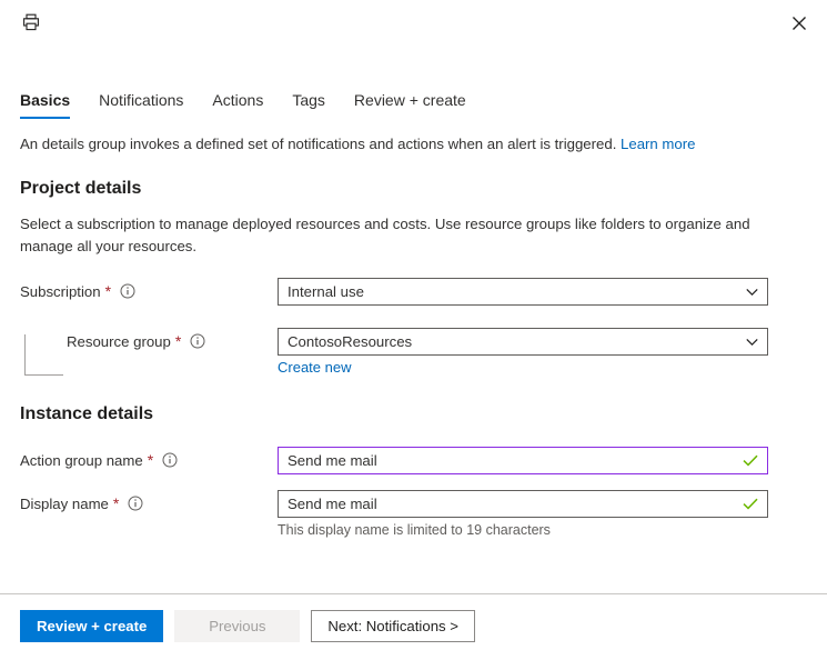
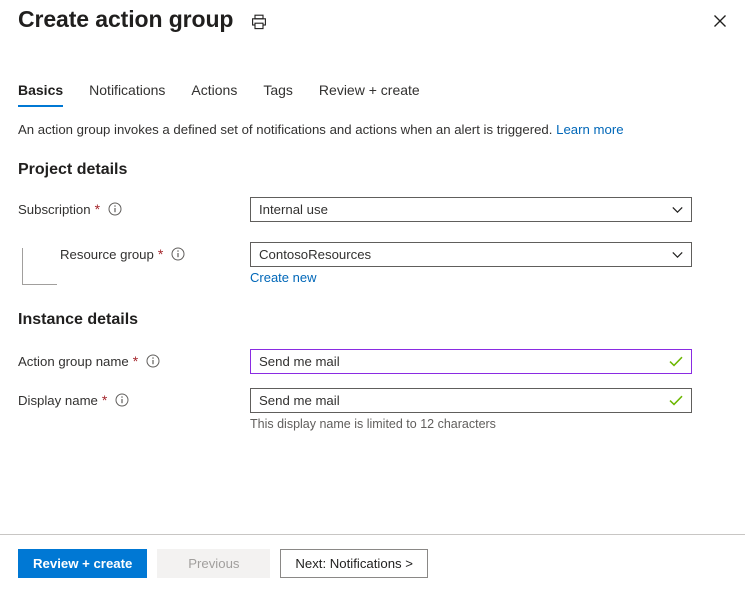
+ Create action group
  Basics
  Notifications
  Actions
  Tags
  Review + create
- An details group invokes a defined set of notifications and actions when an alert is triggered. Learn more
+ An action group invokes a defined set of notifications and actions when an alert is triggered. Learn more
  Project details
- Select a subscription to manage deployed resources and costs. Use resource groups like folders to organize and manage all your resources.
  Subscription
  *
  Internal use
  Resource group
  *
  ContosoResources
  Create new
  Instance details
  Action group name
  *
  Send me mail
  Display name
  *
  Send me mail
- This display name is limited to 19 characters
+ This display name is limited to 12 characters
  Review + create
  Previous
  Next: Notifications >
